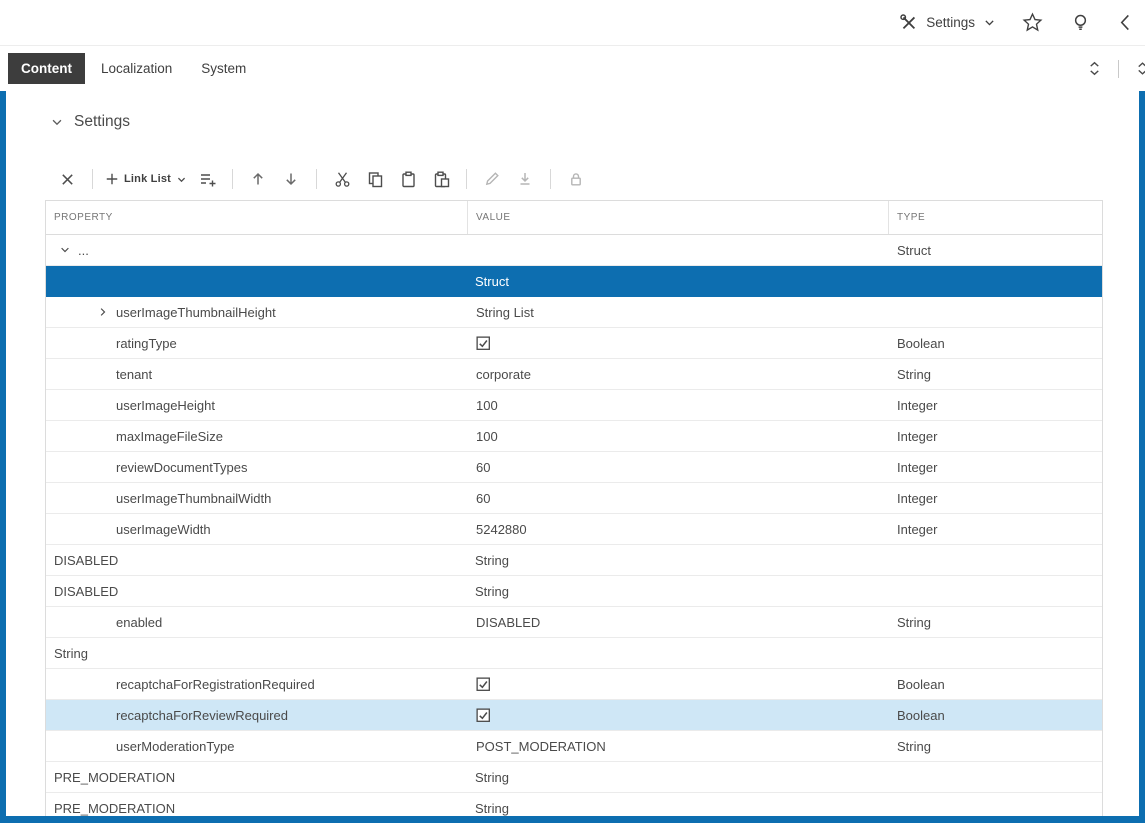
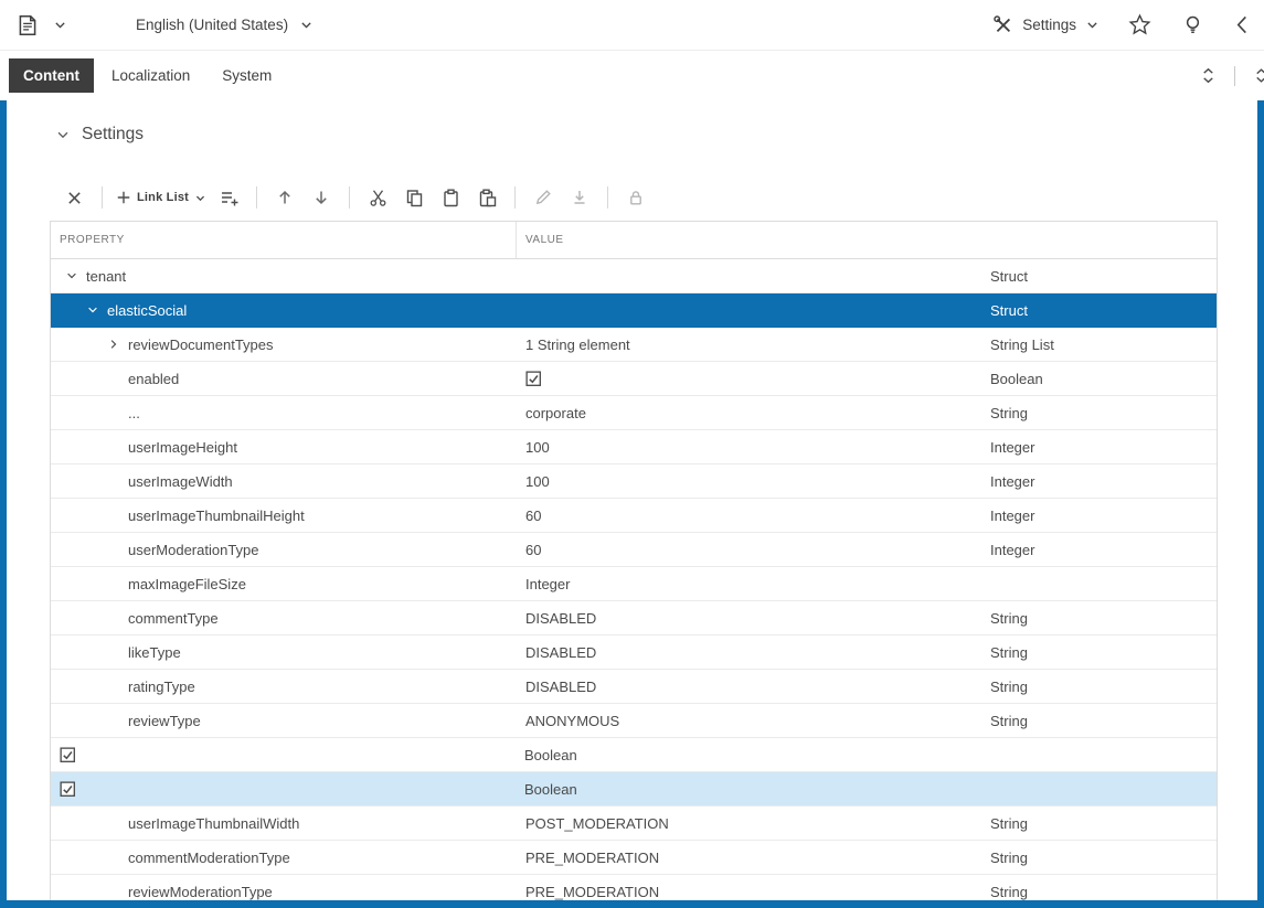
+ English (United States)
  Settings
  Content
  Localization
  System
  Settings
  Link List
  PROPERTY
  VALUE
- TYPE
- ...
+ tenant
  Struct
+ elasticSocial
  Struct
- userImageThumbnailHeight
+ reviewDocumentTypes
+ 1 String element
  String List
- ratingType
+ enabled
  Boolean
- tenant
+ ...
  corporate
  String
  userImageHeight
  100
  Integer
- maxImageFileSize
+ userImageWidth
  100
  Integer
- reviewDocumentTypes
+ userImageThumbnailHeight
  60
  Integer
- userImageThumbnailWidth
+ userModerationType
  60
  Integer
- userImageWidth
+ maxImageFileSize
- 5242880
  Integer
+ commentType
  DISABLED
  String
+ likeType
  DISABLED
  String
- enabled
+ ratingType
  DISABLED
  String
+ reviewType
+ ANONYMOUS
  String
- recaptchaForRegistrationRequired
  Boolean
- recaptchaForReviewRequired
  Boolean
- userModerationType
+ userImageThumbnailWidth
  POST_MODERATION
  String
+ commentModerationType
  PRE_MODERATION
  String
+ reviewModerationType
  PRE_MODERATION
  String
